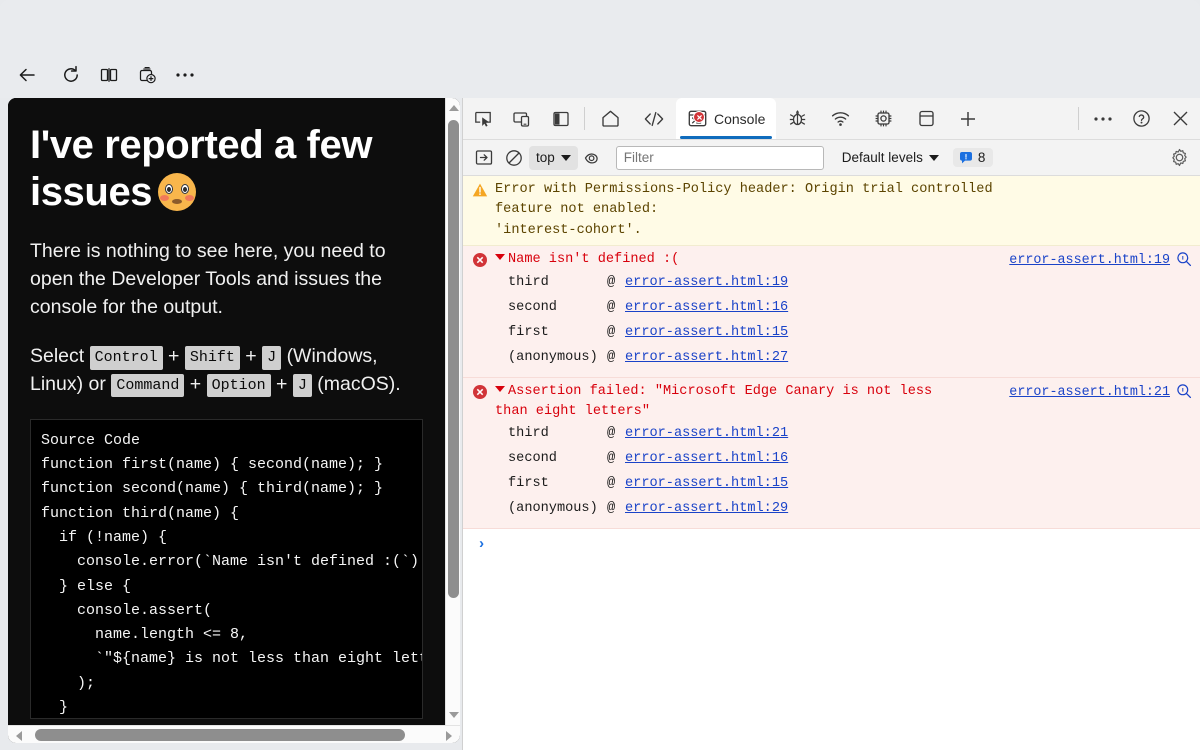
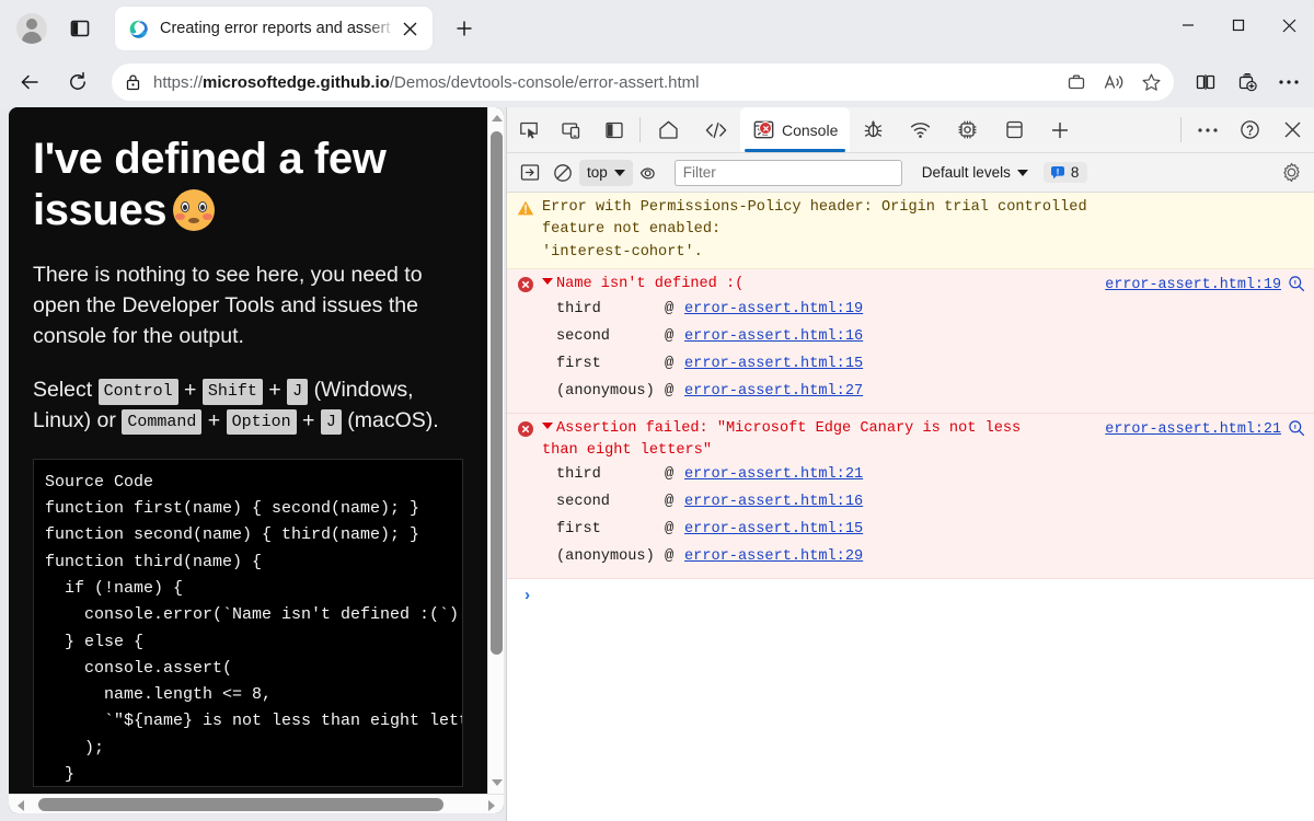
+ Creating error reports and assert
+ https://microsoftedge.github.io/Demos/devtools-console/error-assert.html
- I've reported a few issues
+ I've defined a few issues
  There is nothing to see here, you need to open the Developer Tools and issues the console for the output.
  Select Control + Shift + J (Windows, Linux) or Command + Option + J (macOS).
  Source Code
  function first(name) { second(name); }
  function second(name) { third(name); }
  function third(name) {
  if (!name) {
  console.error(`Name isn't defined :(`)
  } else {
  console.assert(
  name.length <= 8,
  `"${name} is not less than eight let
  );
  }
  Console
  top
  Filter
  Default levels
  8
  Error with Permissions-Policy header: Origin trial controlled feature not enabled:
  'interest-cohort'.
  Name isn't defined :(
  error-assert.html:19
  third
  @
  error-assert.html:19
  second
  @
  error-assert.html:16
  first
  @
  error-assert.html:15
  (anonymous)
  @
  error-assert.html:27
  Assertion failed: "Microsoft Edge Canary is not less
  than eight letters"
  error-assert.html:21
  third
  @
  error-assert.html:21
  second
  @
  error-assert.html:16
  first
  @
  error-assert.html:15
  (anonymous)
  @
  error-assert.html:29
  ›
